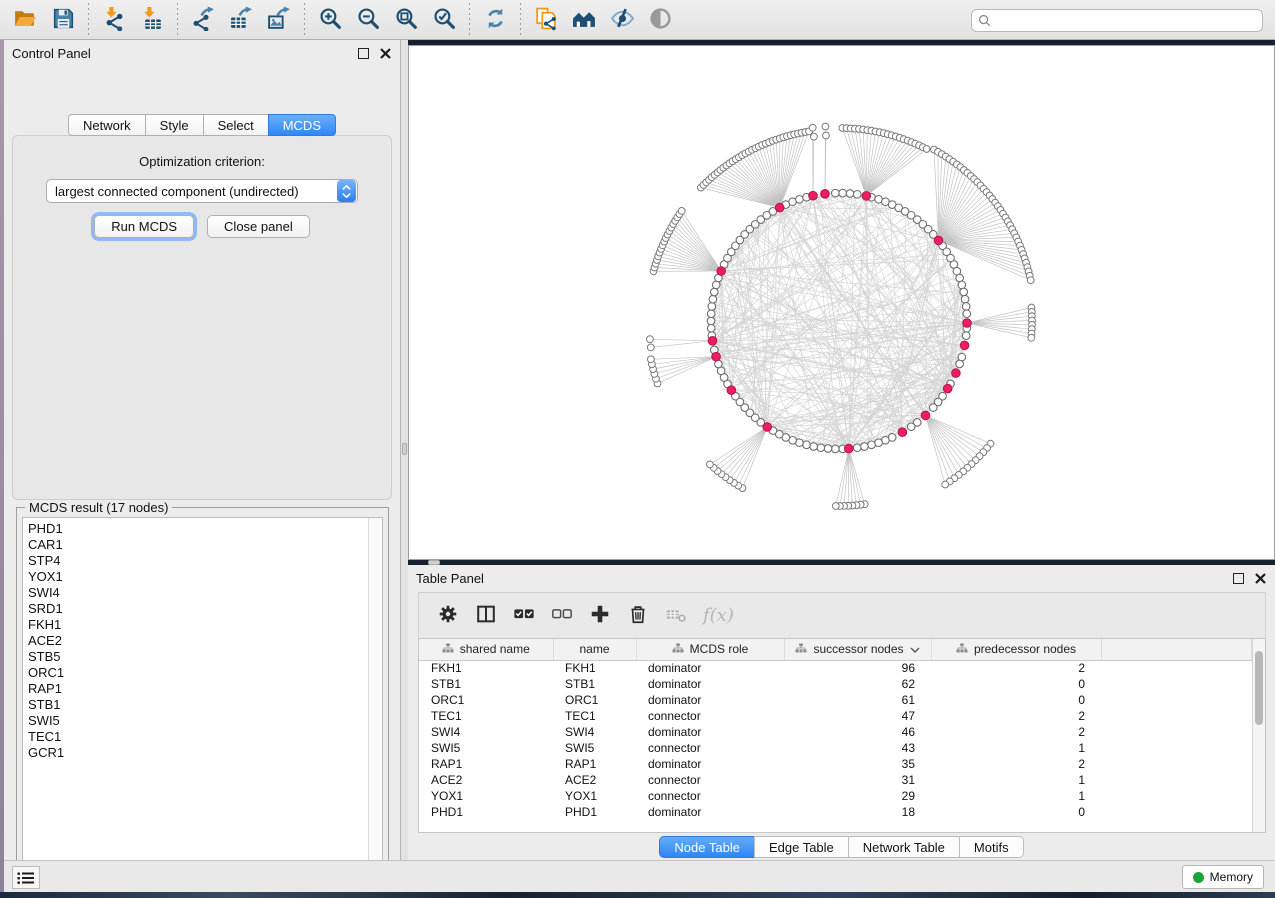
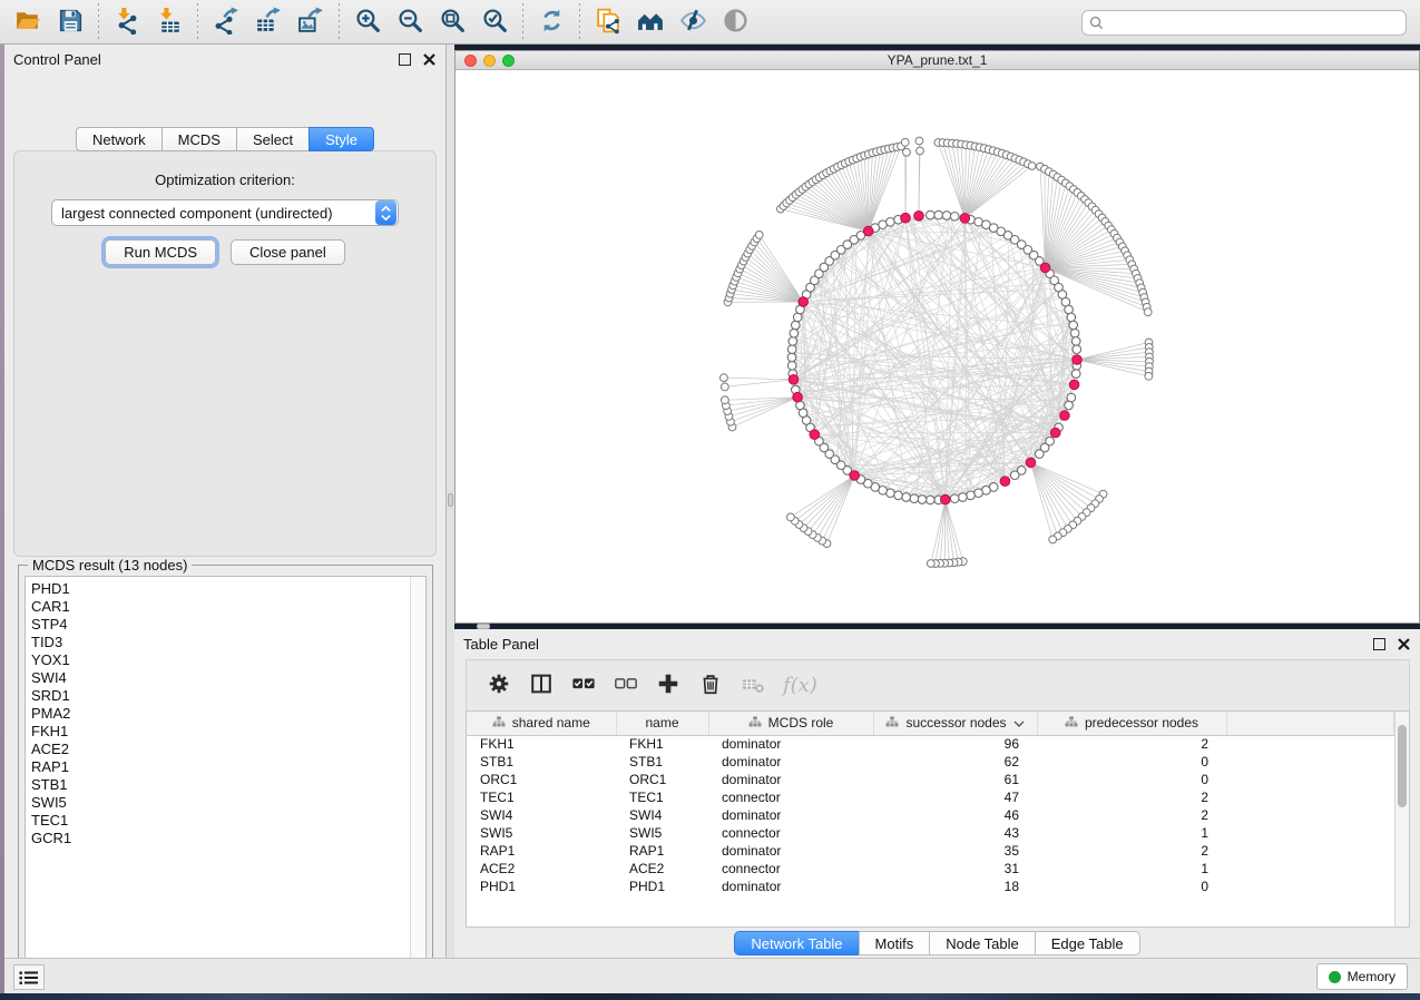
  Control Panel
  Network
- Style
+ MCDS
  Select
- MCDS
+ Style
  Optimization criterion:
  largest connected component (undirected)
  Run MCDS
  Close panel
- MCDS result (17 nodes)
+ MCDS result (13 nodes)
  PHD1
  CAR1
  STP4
+ TID3
  YOX1
  SWI4
  SRD1
+ PMA2
  FKH1
  ACE2
- STB5
- ORC1
  RAP1
  STB1
  SWI5
  TEC1
  GCR1
+ YPA_prune.txt_1
  Table Panel
  f(x)
  shared name	name	MCDS role	successor nodes	predecessor nodes
  FKH1	FKH1	dominator	96	2
  STB1	STB1	dominator	62	0
  ORC1	ORC1	dominator	61	0
  TEC1	TEC1	connector	47	2
  SWI4	SWI4	dominator	46	2
  SWI5	SWI5	connector	43	1
  RAP1	RAP1	dominator	35	2
  ACE2	ACE2	connector	31	1
- YOX1	YOX1	connector	29	1
  PHD1	PHD1	dominator	18	0
- Node Table
+ Network Table
- Edge Table
+ Motifs
- Network Table
+ Node Table
- Motifs
+ Edge Table
  Memory
